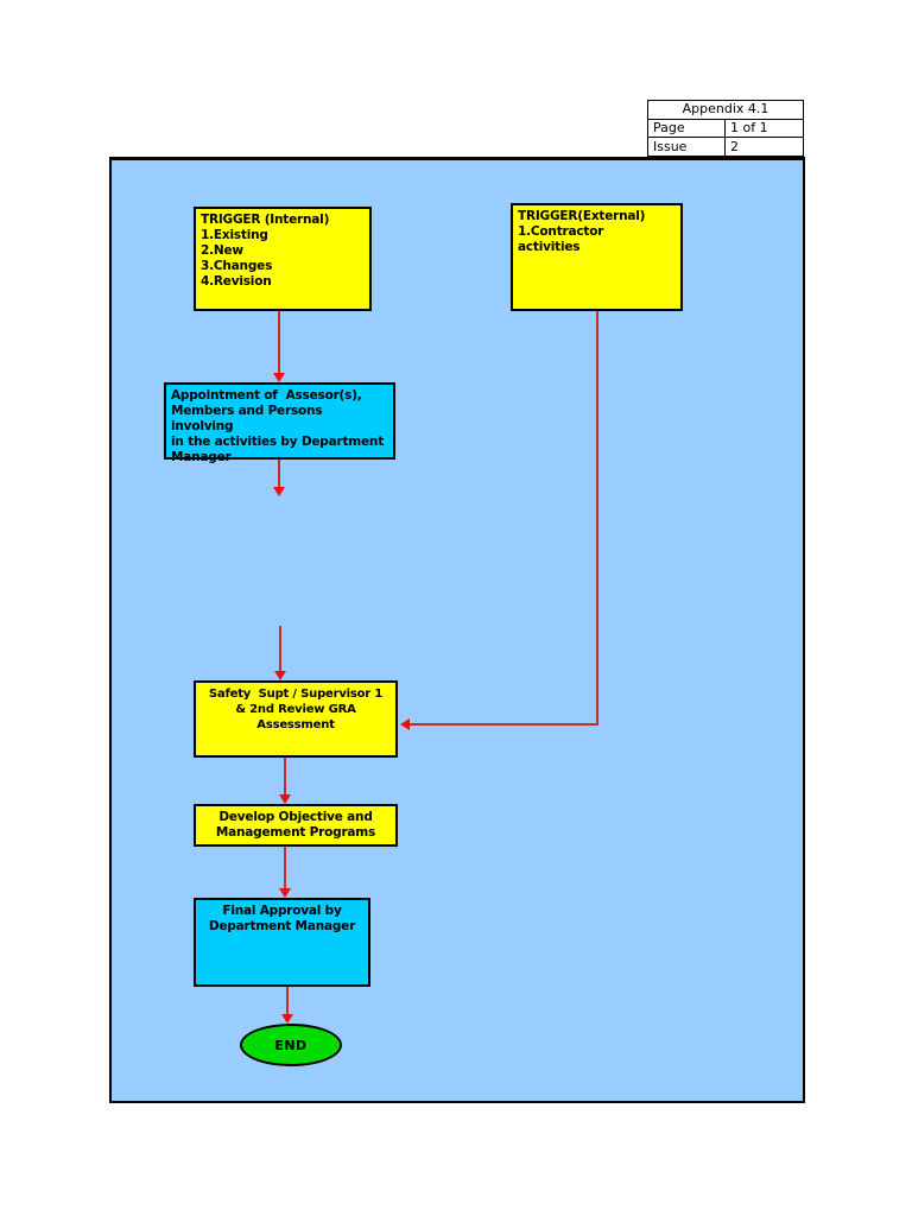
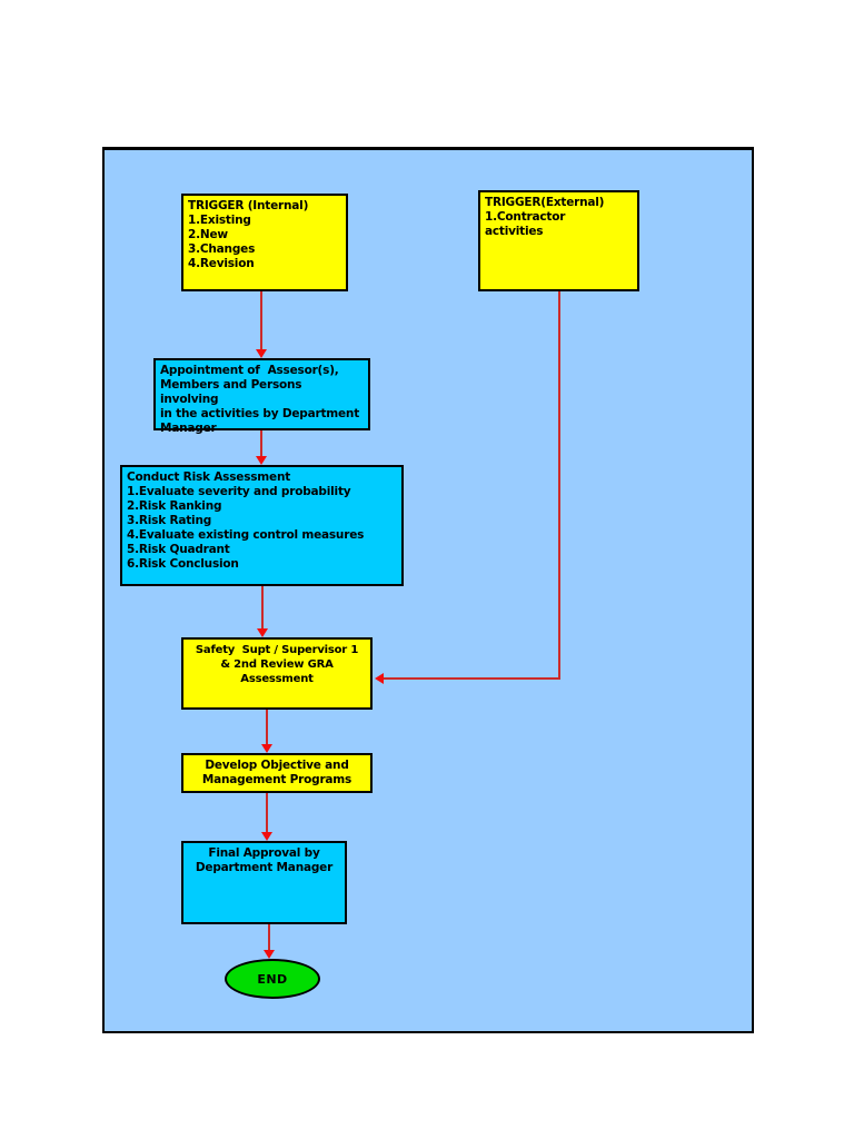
- Appendix 4.1
- Page
- 1 of 1
- Issue
- 2
  TRIGGER (Internal)
  1.Existing
  2.New
  3.Changes
  4.Revision
  TRIGGER(External)
  1.Contractor
  activities
  Appointment of Assesor(s),
  Members and Persons involving
  in the activities by Department
  Manager
+ Conduct Risk Assessment
+ 1.Evaluate severity and probability
+ 2.Risk Ranking
+ 3.Risk Rating
+ 4.Evaluate existing control measures
+ 5.Risk Quadrant
+ 6.Risk Conclusion
  Safety Supt / Supervisor 1
  & 2nd Review GRA
  Assessment
  Develop Objective and
  Management Programs
  Final Approval by
  Department Manager
  END
